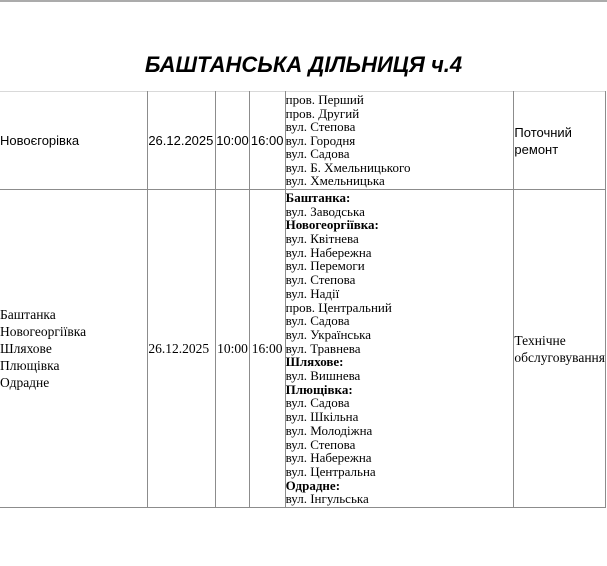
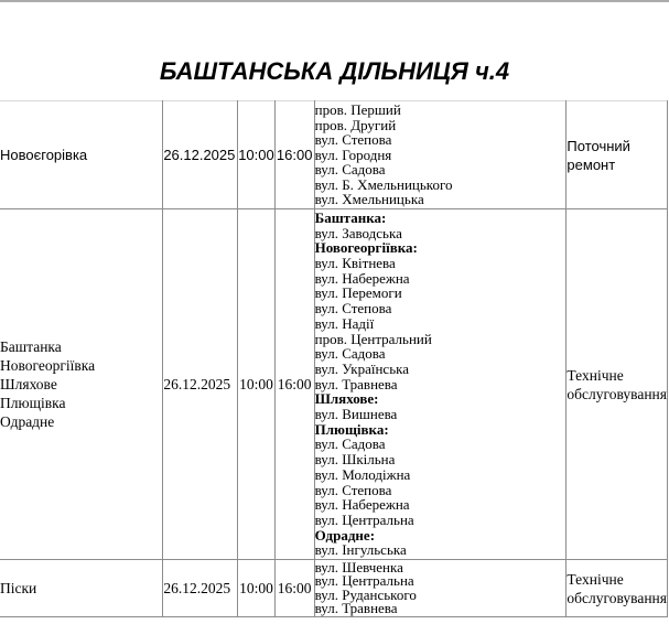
  БАШТАНСЬКА ДІЛЬНИЦЯ ч.4
  Новоєгорівка	26.12.2025	10:00	16:00	пров. Першийпров. Другийвул. Степовавул. Городнявул. Садовавул. Б. Хмельницькоговул. Хмельницька	Поточний ремонт
  БаштанкаНовогеоргіївкаШляховеПлющівкаОдрадне	26.12.2025	10:00	16:00	Баштанка:вул. ЗаводськаНовогеоргіївка:вул. Квітневавул. Набережнавул. Перемогивул. Степовавул. Надіїпров. Центральнийвул. Садовавул. Українськавул. ТравневаШляхове:вул. ВишневаПлющівка:вул. Садовавул. Шкільнавул. Молодіжнавул. Степовавул. Набережнавул. ЦентральнаОдрадне:вул. Інгульська	Технічне обслуговування
+ Піски	26.12.2025	10:00	16:00	вул. Шевченкавул. Центральнавул. Руданськоговул. Травнева	Технічне обслуговування
